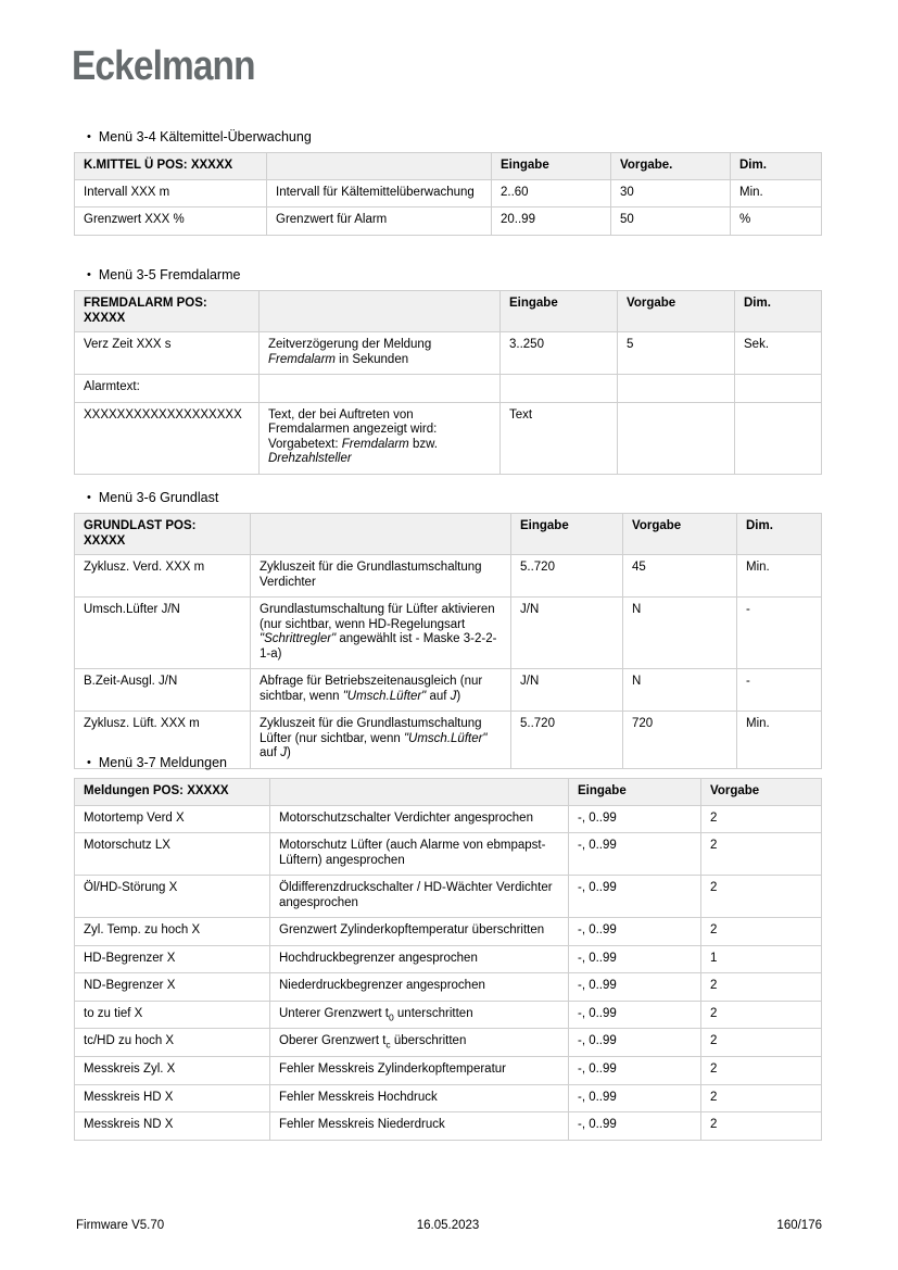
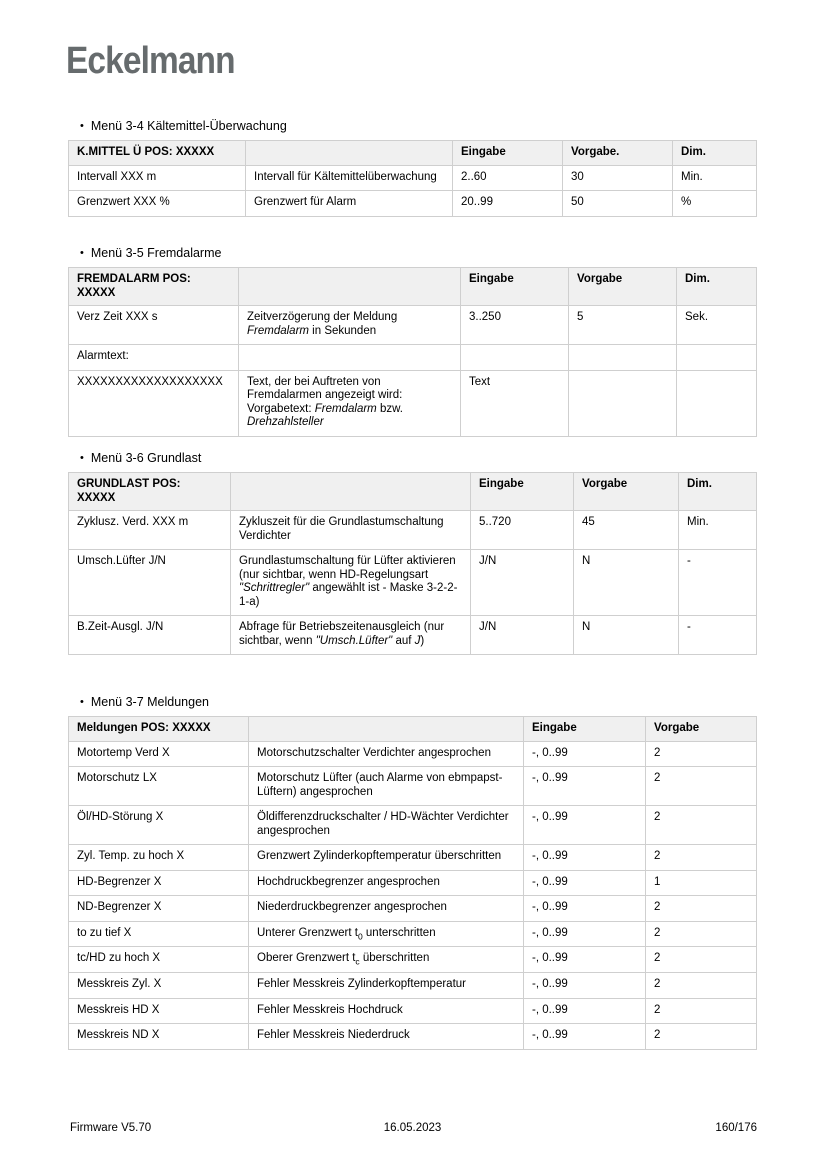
  Eckelmann
  • Menü 3-4 Kältemittel-Überwachung
  K.MITTEL Ü POS: XXXXX		Eingabe	Vorgabe.	Dim.
  Intervall XXX m	Intervall für Kältemittelüberwachung	2..60	30	Min.
  Grenzwert XXX %	Grenzwert für Alarm	20..99	50	%
  • Menü 3-5 Fremdalarme
  FREMDALARM POS: XXXXX		Eingabe	Vorgabe	Dim.
  Verz Zeit XXX s	Zeitverzögerung der Meldung Fremdalarm in Sekunden	3..250	5	Sek.
  Alarmtext:
  XXXXXXXXXXXXXXXXXXX	Text, der bei Auftreten von Fremdalarmen angezeigt wird:Vorgabetext: Fremdalarm bzw.Drehzahlsteller	Text
  • Menü 3-6 Grundlast
  GRUNDLAST POS: XXXXX		Eingabe	Vorgabe	Dim.
  Zyklusz. Verd. XXX m	Zykluszeit für die Grundlastumschaltung Verdichter	5..720	45	Min.
  Umsch.Lüfter J/N	Grundlastumschaltung für Lüfter aktivieren (nur sichtbar, wenn HD-Regelungsart "Schrittregler" angewählt ist - Maske 3-2-2-1-a)	J/N	N	-
  B.Zeit-Ausgl. J/N	Abfrage für Betriebszeitenausgleich (nur sichtbar, wenn "Umsch.Lüfter" auf J)	J/N	N	-
- Zyklusz. Lüft. XXX m	Zykluszeit für die Grundlastumschaltung Lüfter (nur sichtbar, wenn "Umsch.Lüfter" auf J)	5..720	720	Min.
  • Menü 3-7 Meldungen
  Meldungen POS: XXXXX		Eingabe	Vorgabe
  Motortemp Verd X	Motorschutzschalter Verdichter angesprochen	-, 0..99	2
  Motorschutz LX	Motorschutz Lüfter (auch Alarme von ebmpapst-Lüftern) angesprochen	-, 0..99	2
  Öl/HD-Störung X	Öldifferenzdruckschalter / HD-Wächter Verdichter angesprochen	-, 0..99	2
  Zyl. Temp. zu hoch X	Grenzwert Zylinderkopftemperatur überschritten	-, 0..99	2
  HD-Begrenzer X	Hochdruckbegrenzer angesprochen	-, 0..99	1
  ND-Begrenzer X	Niederdruckbegrenzer angesprochen	-, 0..99	2
  to zu tief X	Unterer Grenzwert t0 unterschritten	-, 0..99	2
  tc/HD zu hoch X	Oberer Grenzwert tc überschritten	-, 0..99	2
  Messkreis Zyl. X	Fehler Messkreis Zylinderkopftemperatur	-, 0..99	2
  Messkreis HD X	Fehler Messkreis Hochdruck	-, 0..99	2
  Messkreis ND X	Fehler Messkreis Niederdruck	-, 0..99	2
  16.05.2023
  Firmware V5.70
  160/176
